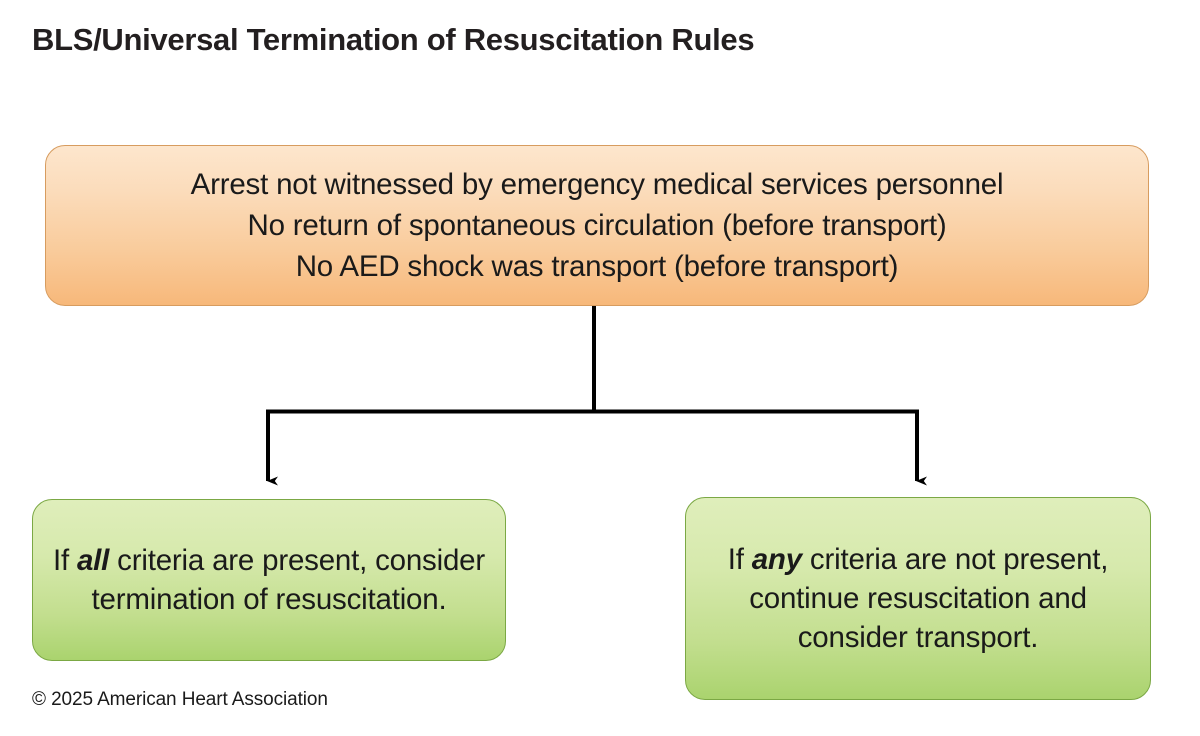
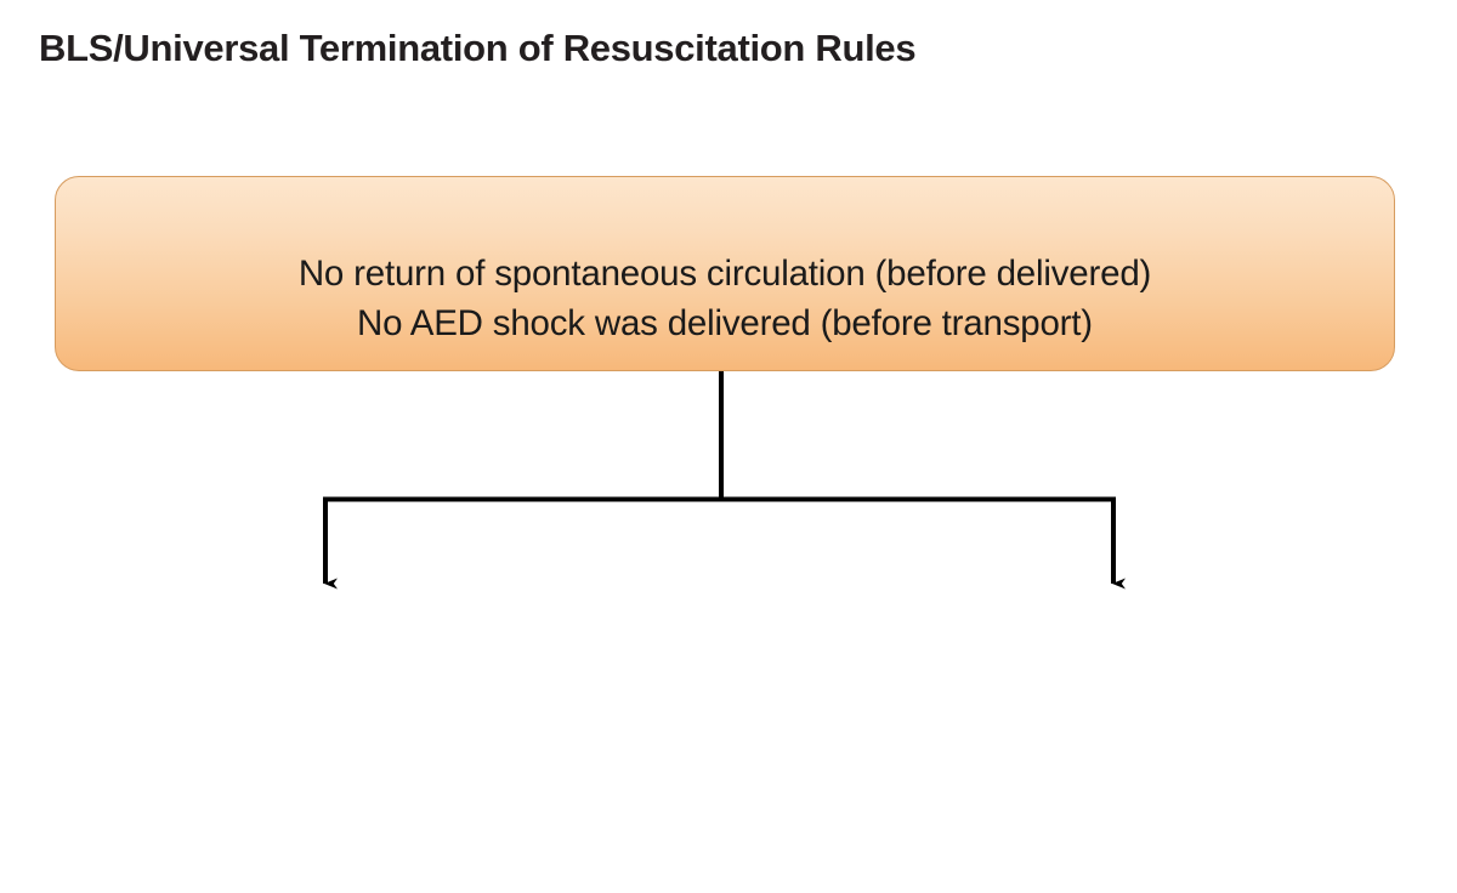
  BLS/Universal Termination of Resuscitation Rules
- Arrest not witnessed by emergency medical services personnel
- No return of spontaneous circulation (before transport)
+ No return of spontaneous circulation (before delivered)
- No AED shock was transport (before transport)
+ No AED shock was delivered (before transport)
- If all criteria are present, consider termination of resuscitation.
- If any criteria are not present, continue resuscitation and consider transport.
- © 2025 American Heart Association
